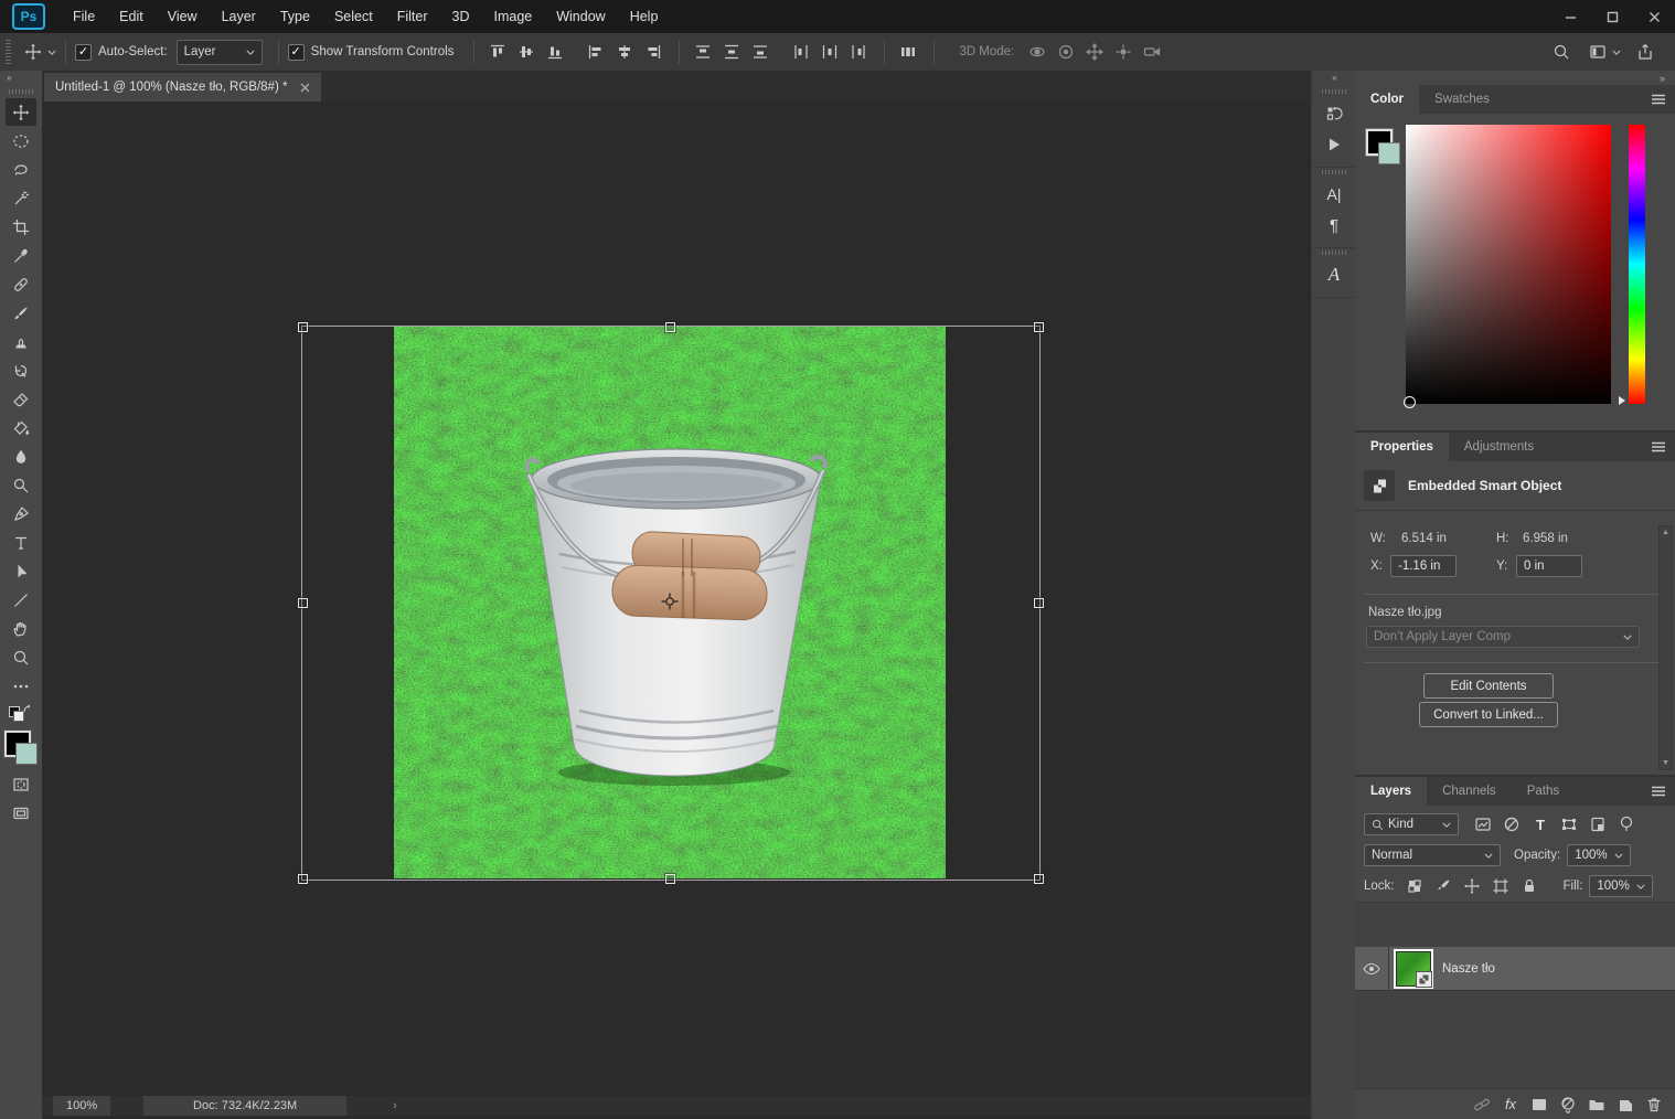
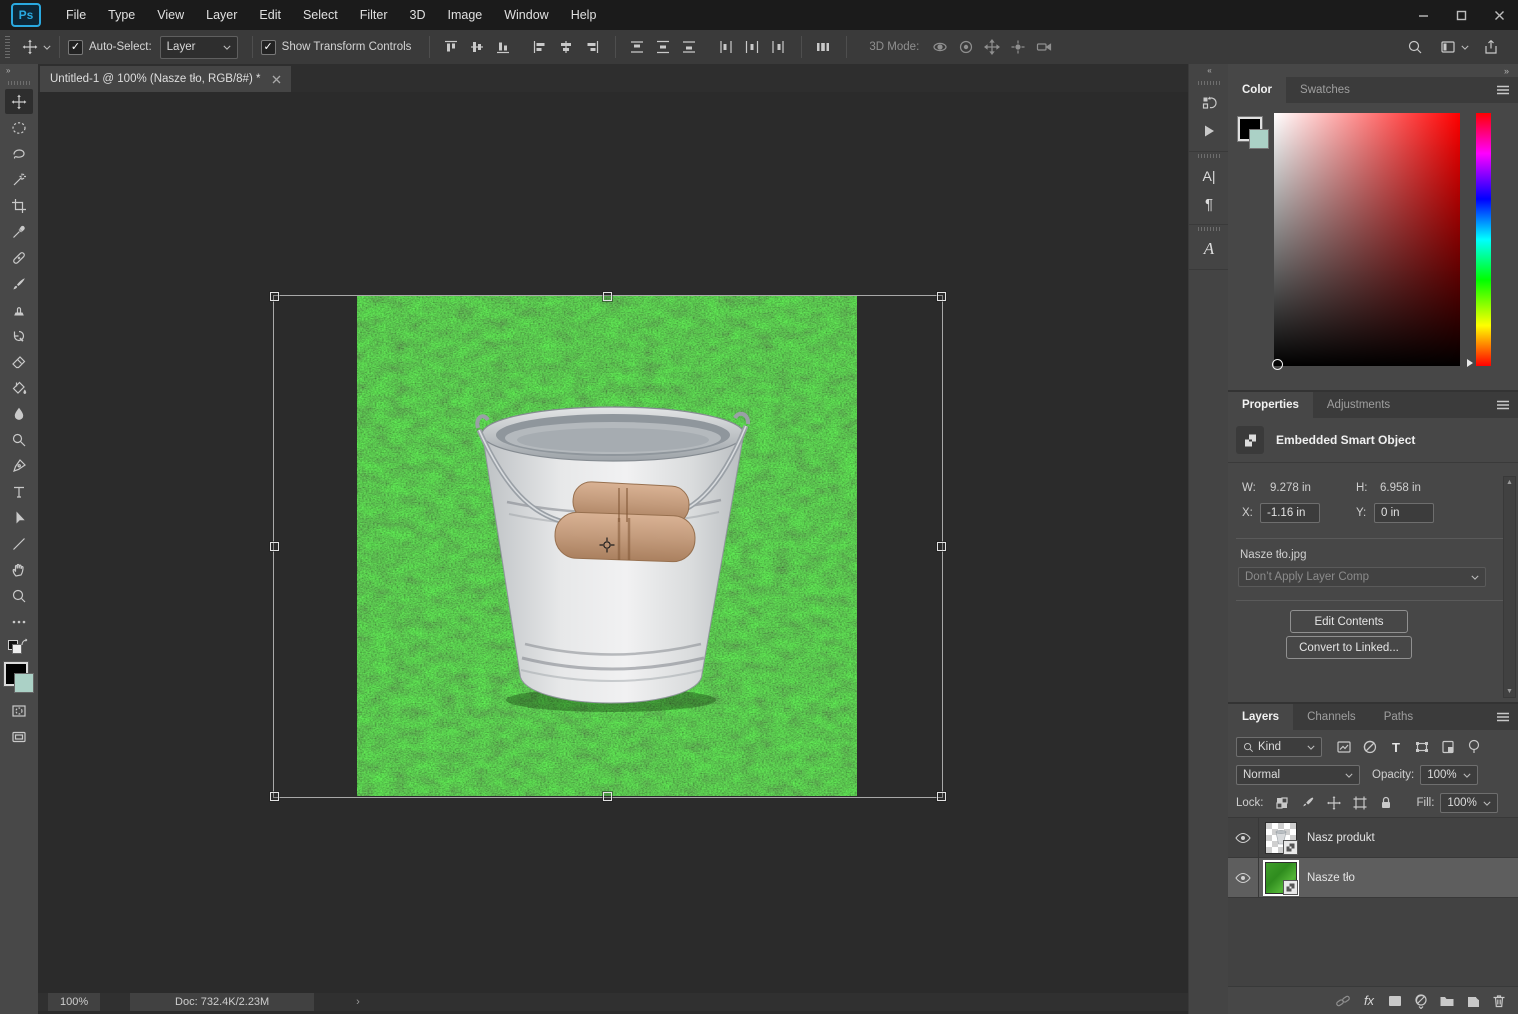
  Ps
  File
- Edit
+ Type
  View
  Layer
- Type
+ Edit
  Select
  Filter
  3D
  Image
  Window
  Help
  ✓
  Auto-Select:
  Layer
  ✓
  Show Transform Controls
  3D Mode:
  »
  Untitled-1 @ 100% (Nasze tło, RGB/8#) *
  100%
  Doc: 732.4K/2.23M
  ›
  «
  A|
  ¶
  A
  »
  Color
  Swatches
  Properties
  Adjustments
  Embedded Smart Object
  W:
- 6.514 in
+ 9.278 in
  H:
  6.958 in
  X:
  -1.16 in
  Y:
  0 in
  Nasze tło.jpg
  Don’t Apply Layer Comp
  Edit Contents
  Convert to Linked...
  Layers
  Channels
  Paths
  Kind
  T
  Normal
  Opacity:
  100%
  Lock:
  Fill:
  100%
+ Nasz produkt
  Nasze tło
  fx
